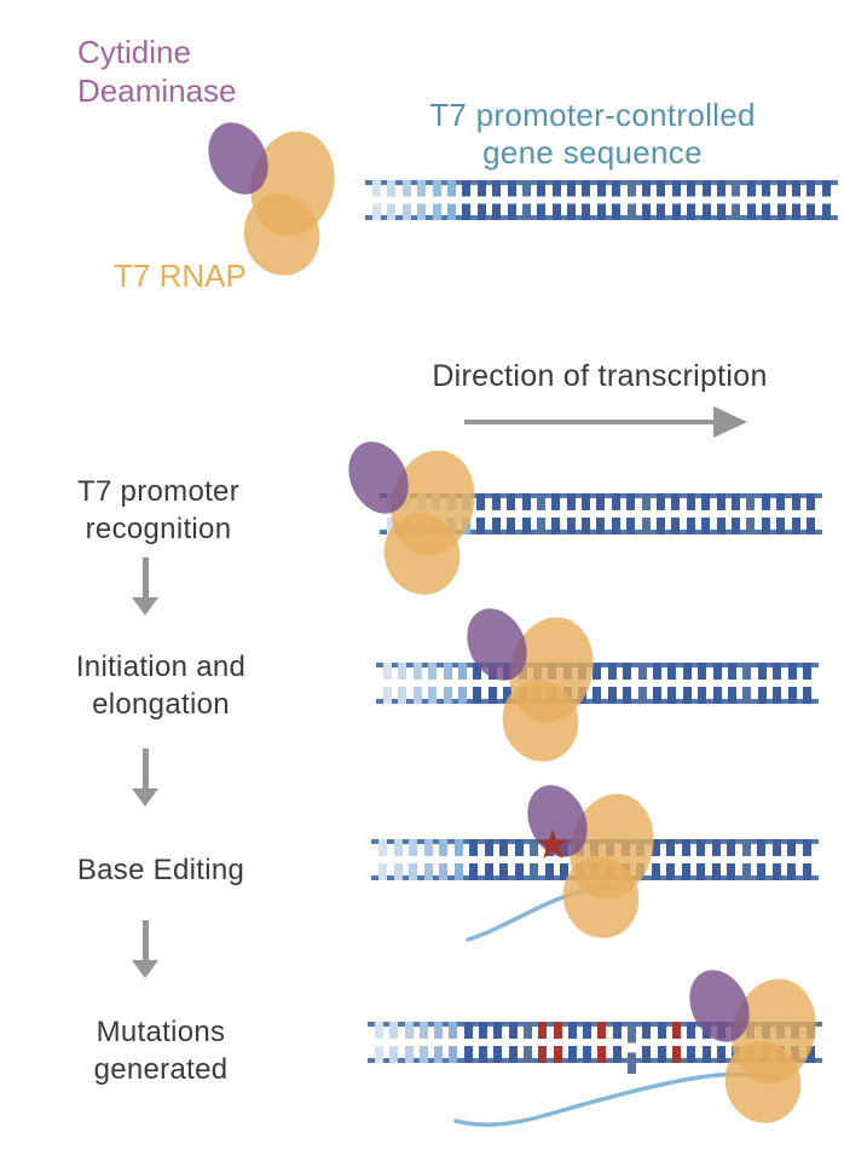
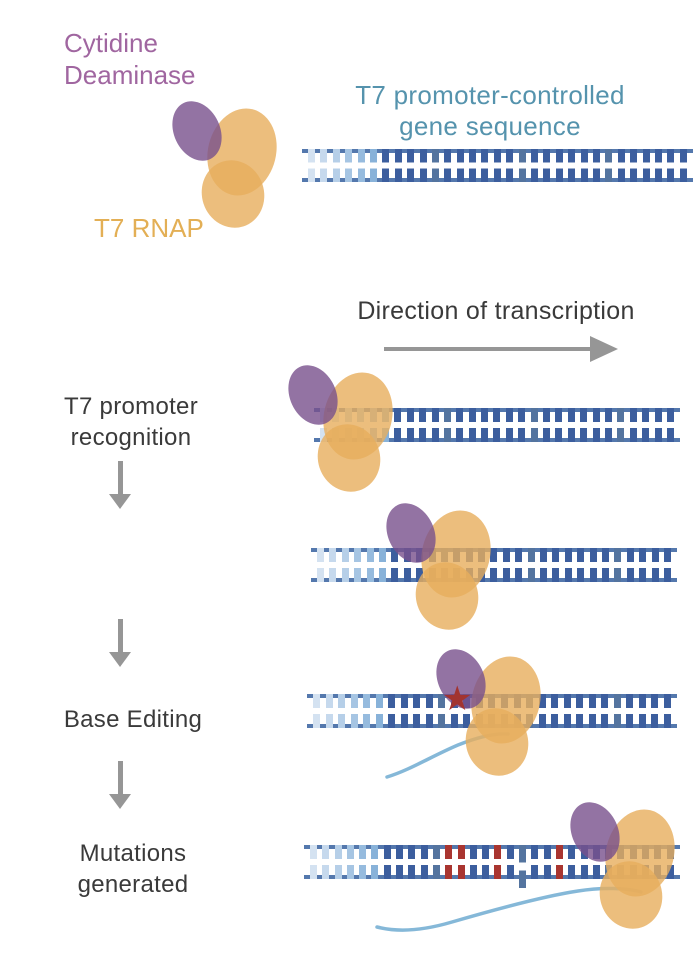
  Cytidine
  Deaminase
  T7 RNAP
  T7 promoter-controlled
  gene sequence
  Direction of transcription
  T7 promoter
  recognition
- Initiation and
- elongation
  Base Editing
  Mutations
  generated
  ★
